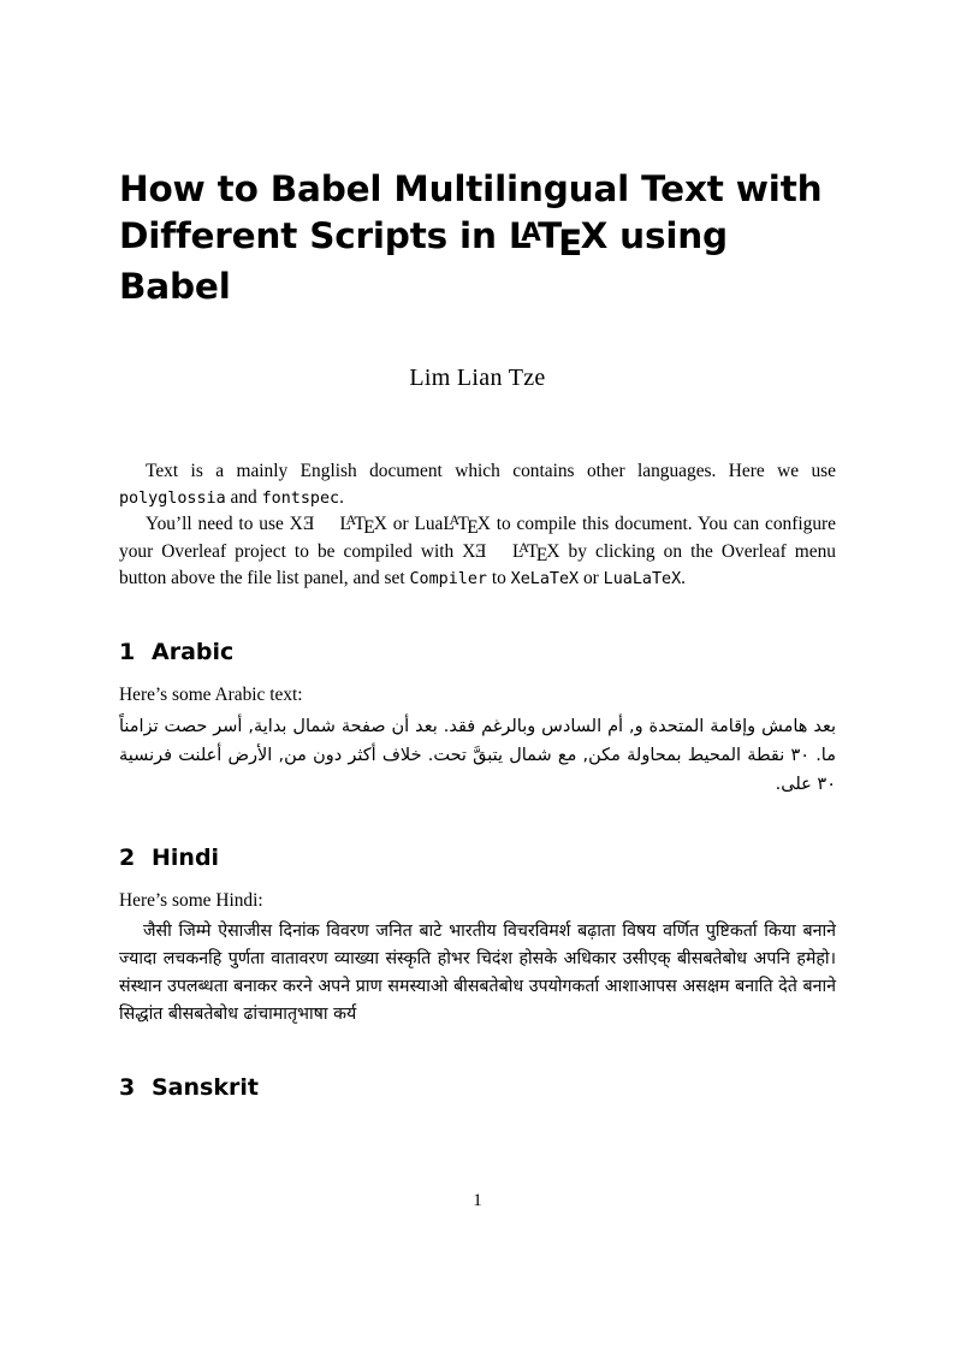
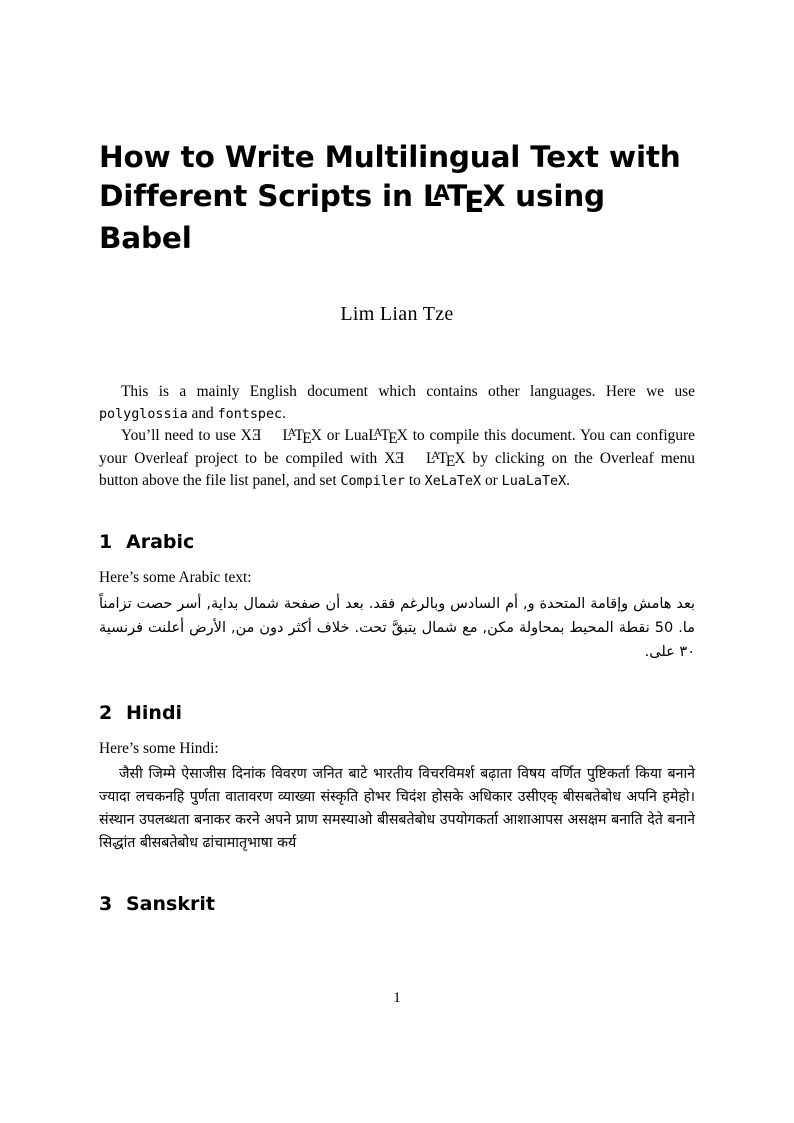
- How to Babel Multilingual Text with
+ How to Write Multilingual Text with
  Different Scripts in LATEX using Babel
  Lim Lian Tze
- Text is a mainly English document which contains other languages. Here we use polyglossia and fontspec.
+ This is a mainly English document which contains other languages. Here we use polyglossia and fontspec.
  1 Arabic
  Here’s some Arabic text:
- بعد هامش وإقامة المتحدة و, أم السادس وبالرغم فقد. بعد أن صفحة شمال بداية, أسر حصت تزامناً ما. ٣٠ نقطة المحيط بمحاولة مكن, مع شمال يتبقَّ تحت. خلاف أكثر دون من, الأرض أعلنت فرنسية ٣٠ على.
+ بعد هامش وإقامة المتحدة و, أم السادس وبالرغم فقد. بعد أن صفحة شمال بداية, أسر حصت تزامناً ما. 50 نقطة المحيط بمحاولة مكن, مع شمال يتبقَّ تحت. خلاف أكثر دون من, الأرض أعلنت فرنسية ٣٠ على.
  2 Hindi
  Here’s some Hindi:
  जैसी जिम्मे ऐसाजीस दिनांक विवरण जनित बाटे भारतीय विचरविमर्श बढ़ाता विषय वर्णित पुष्टिकर्ता किया बनाने ज्यादा लचकनहि पुर्णता वातावरण व्याख्या संस्कृति होभर चिदंश होसके अधिकार उसीएक् बीसबतेबोध अपनि हमेहो। संस्थान उपलब्धता बनाकर करने अपने प्राण समस्याओ बीसबतेबोध उपयोगकर्ता आशाआपस असक्षम बनाति देते बनाने सिद्धांत बीसबतेबोध ढांचामातृभाषा कर्य
  3 Sanskrit
  1
